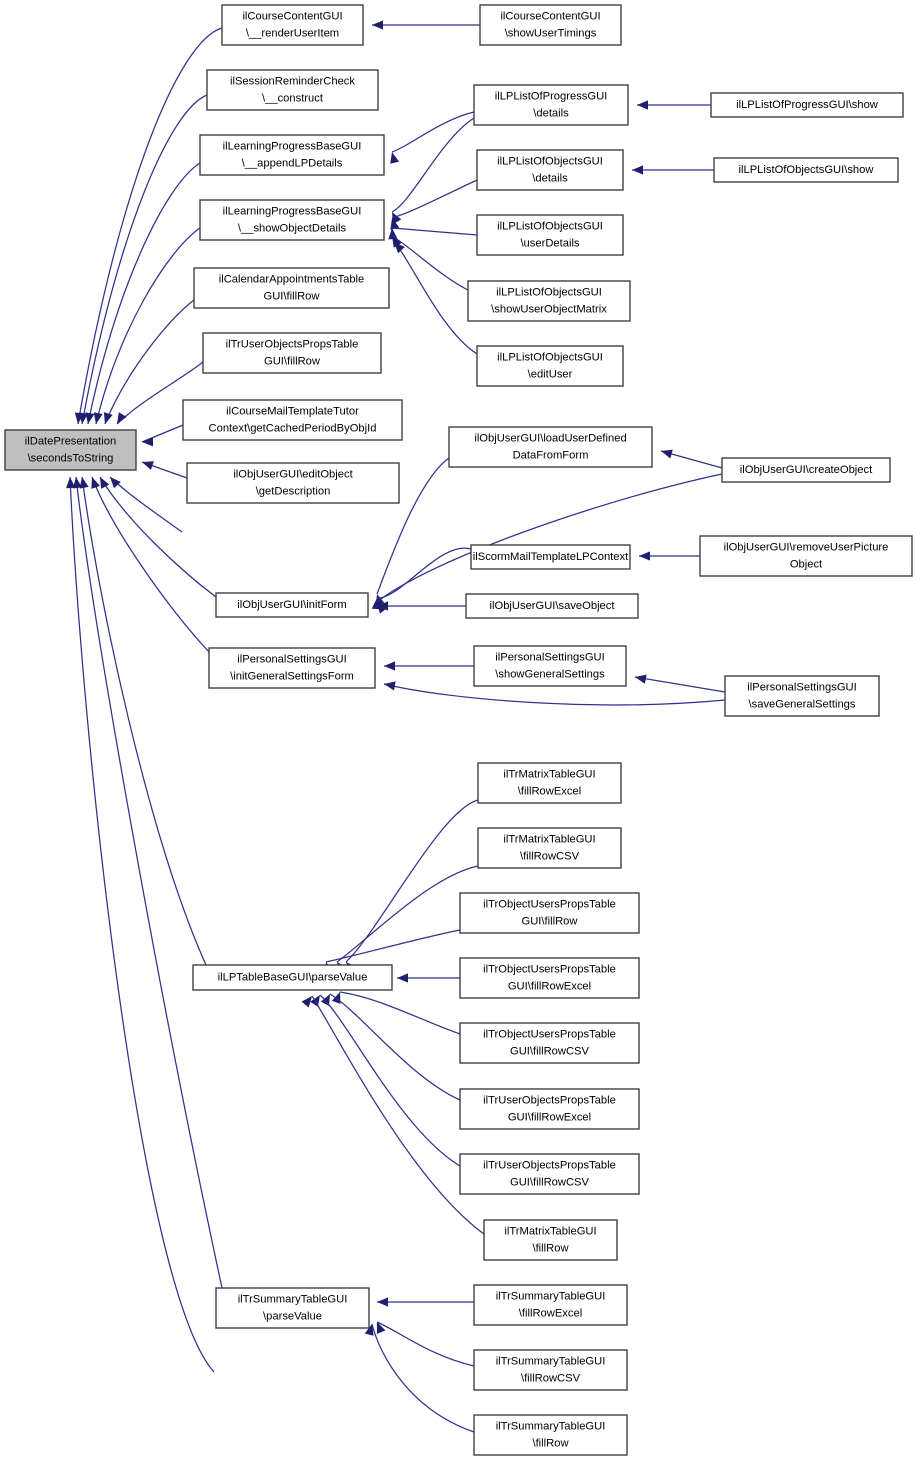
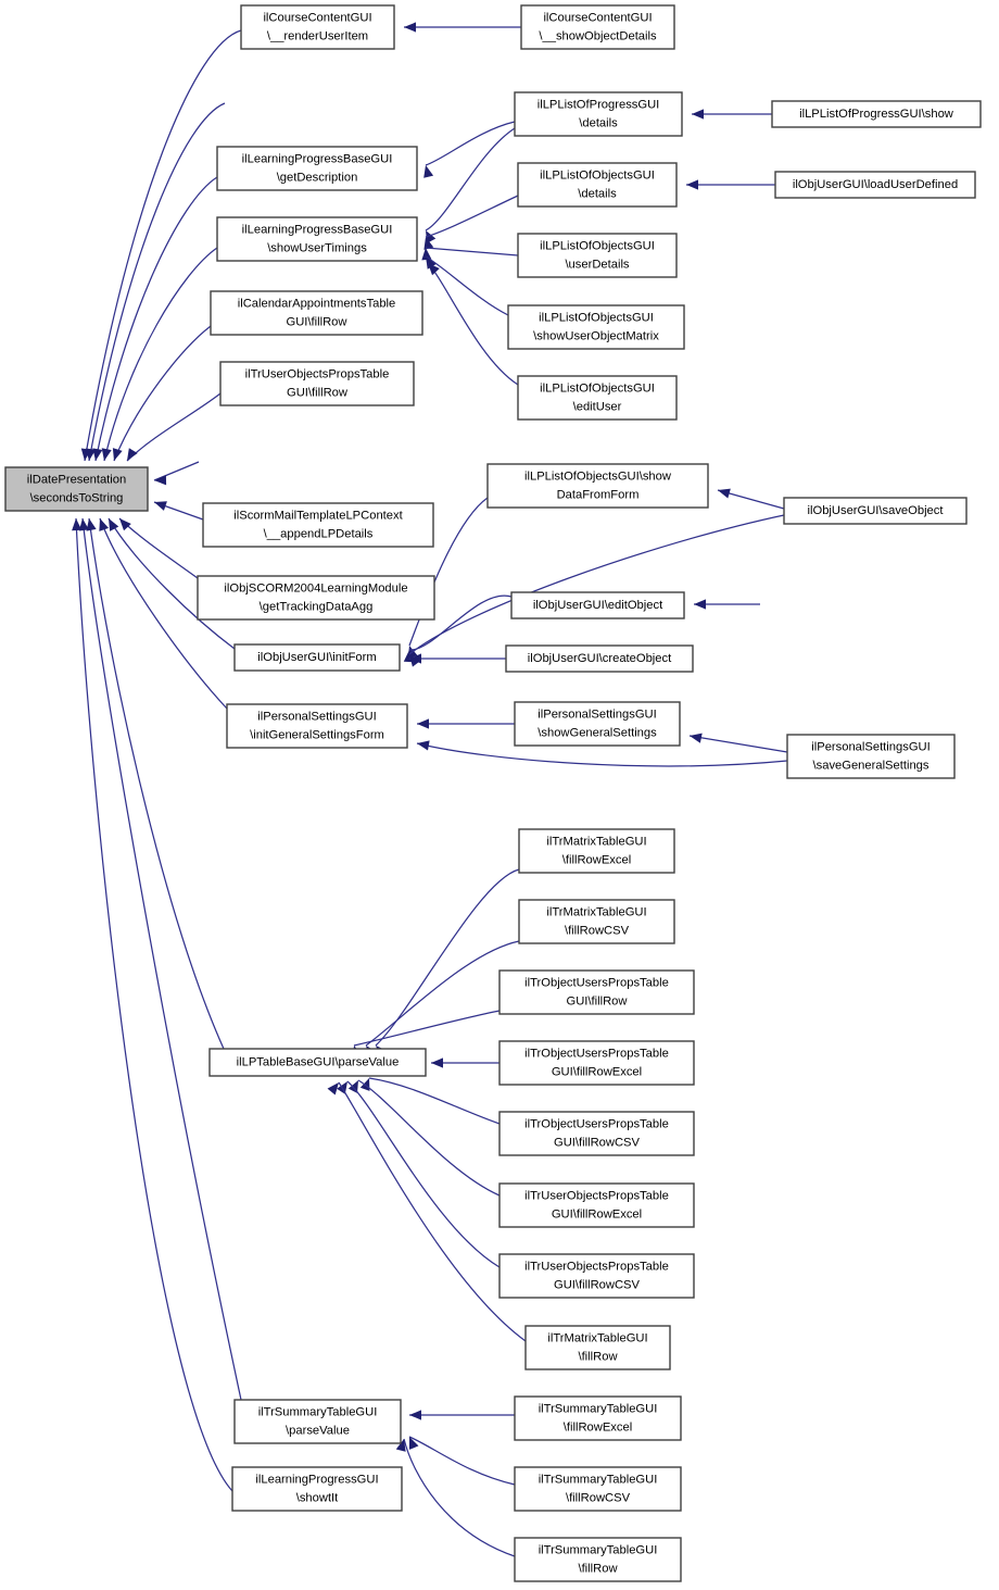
  ilDatePresentation
  \secondsToString
  ilCourseContentGUI
  \__renderUserItem
- ilSessionReminderCheck
- \__construct
  ilLearningProgressBaseGUI
- \__appendLPDetails
+ \getDescription
  ilLearningProgressBaseGUI
- \__showObjectDetails
+ \showUserTimings
  ilCalendarAppointmentsTable
  GUI\fillRow
  ilTrUserObjectsPropsTable
  GUI\fillRow
- ilCourseMailTemplateTutor
- Context\getCachedPeriodByObjId
- ilObjUserGUI\editObject
+ ilScormMailTemplateLPContext
- \getDescription
+ \__appendLPDetails
+ ilObjSCORM2004LearningModule
+ \getTrackingDataAgg
  ilObjUserGUI\initForm
  ilPersonalSettingsGUI
  \initGeneralSettingsForm
  ilLPTableBaseGUI\parseValue
  ilTrSummaryTableGUI
  \parseValue
+ ilLearningProgressGUI
+ \showtIt
  ilCourseContentGUI
- \showUserTimings
+ \__showObjectDetails
  ilLPListOfProgressGUI
  \details
  ilLPListOfObjectsGUI
  \details
  ilLPListOfObjectsGUI
  \userDetails
  ilLPListOfObjectsGUI
  \showUserObjectMatrix
  ilLPListOfObjectsGUI
  \editUser
- ilObjUserGUI\loadUserDefined
+ ilLPListOfObjectsGUI\show
  DataFromForm
- ilScormMailTemplateLPContext
+ ilObjUserGUI\editObject
- ilObjUserGUI\saveObject
+ ilObjUserGUI\createObject
  ilPersonalSettingsGUI
  \showGeneralSettings
  ilTrMatrixTableGUI
  \fillRowExcel
  ilTrMatrixTableGUI
  \fillRowCSV
  ilTrObjectUsersPropsTable
  GUI\fillRow
  ilTrObjectUsersPropsTable
  GUI\fillRowExcel
  ilTrObjectUsersPropsTable
  GUI\fillRowCSV
  ilTrUserObjectsPropsTable
  GUI\fillRowExcel
  ilTrUserObjectsPropsTable
  GUI\fillRowCSV
  ilTrMatrixTableGUI
  \fillRow
  ilTrSummaryTableGUI
  \fillRowExcel
  ilTrSummaryTableGUI
  \fillRowCSV
  ilTrSummaryTableGUI
  \fillRow
  ilLPListOfProgressGUI\show
- ilLPListOfObjectsGUI\show
+ ilObjUserGUI\loadUserDefined
- ilObjUserGUI\createObject
+ ilObjUserGUI\saveObject
- ilObjUserGUI\removeUserPicture
- Object
  ilPersonalSettingsGUI
  \saveGeneralSettings
